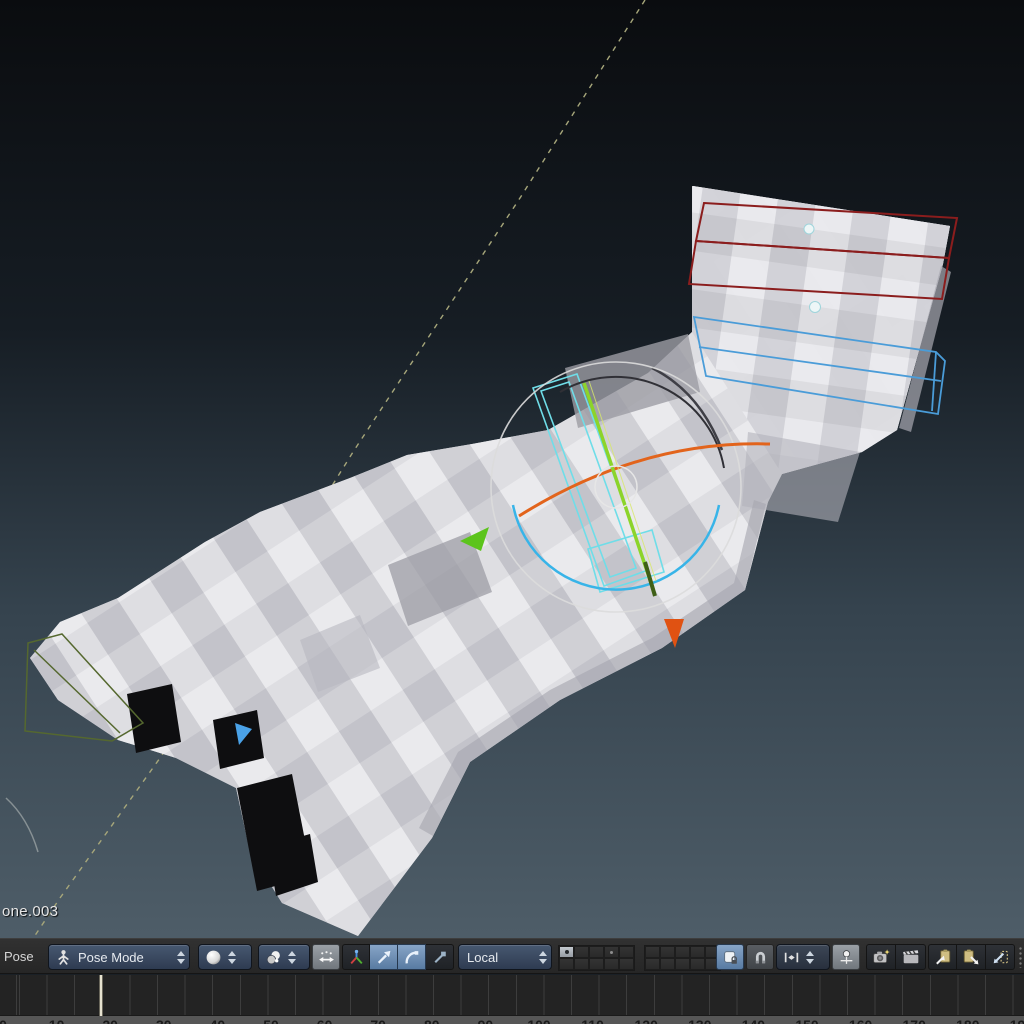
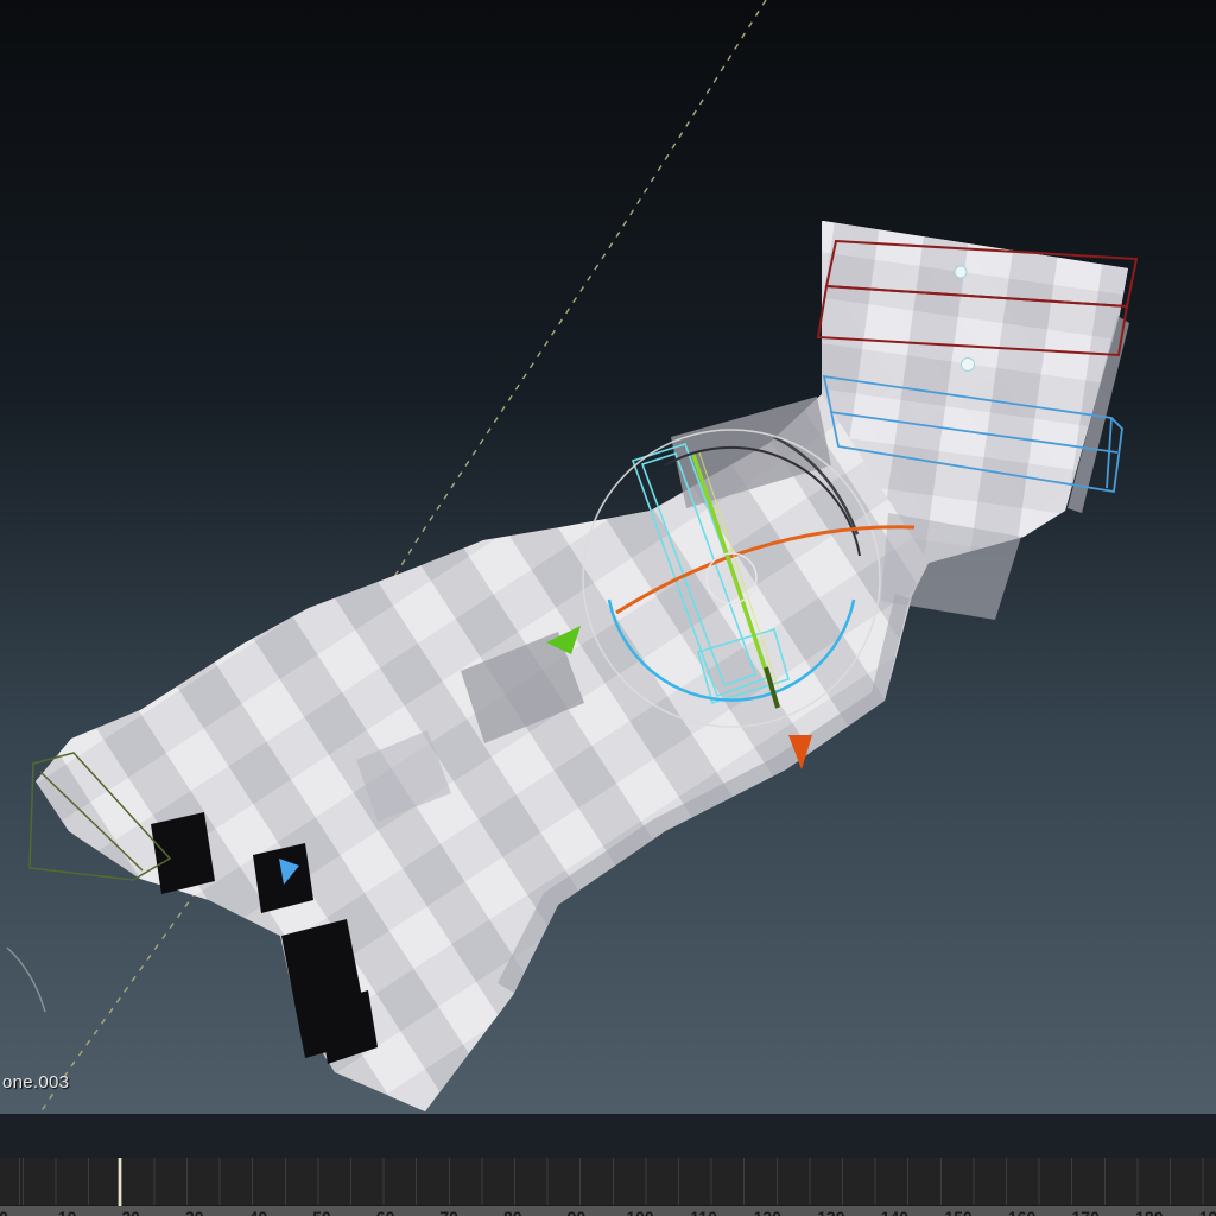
  one.003
- Pose
- Pose Mode
- Local
